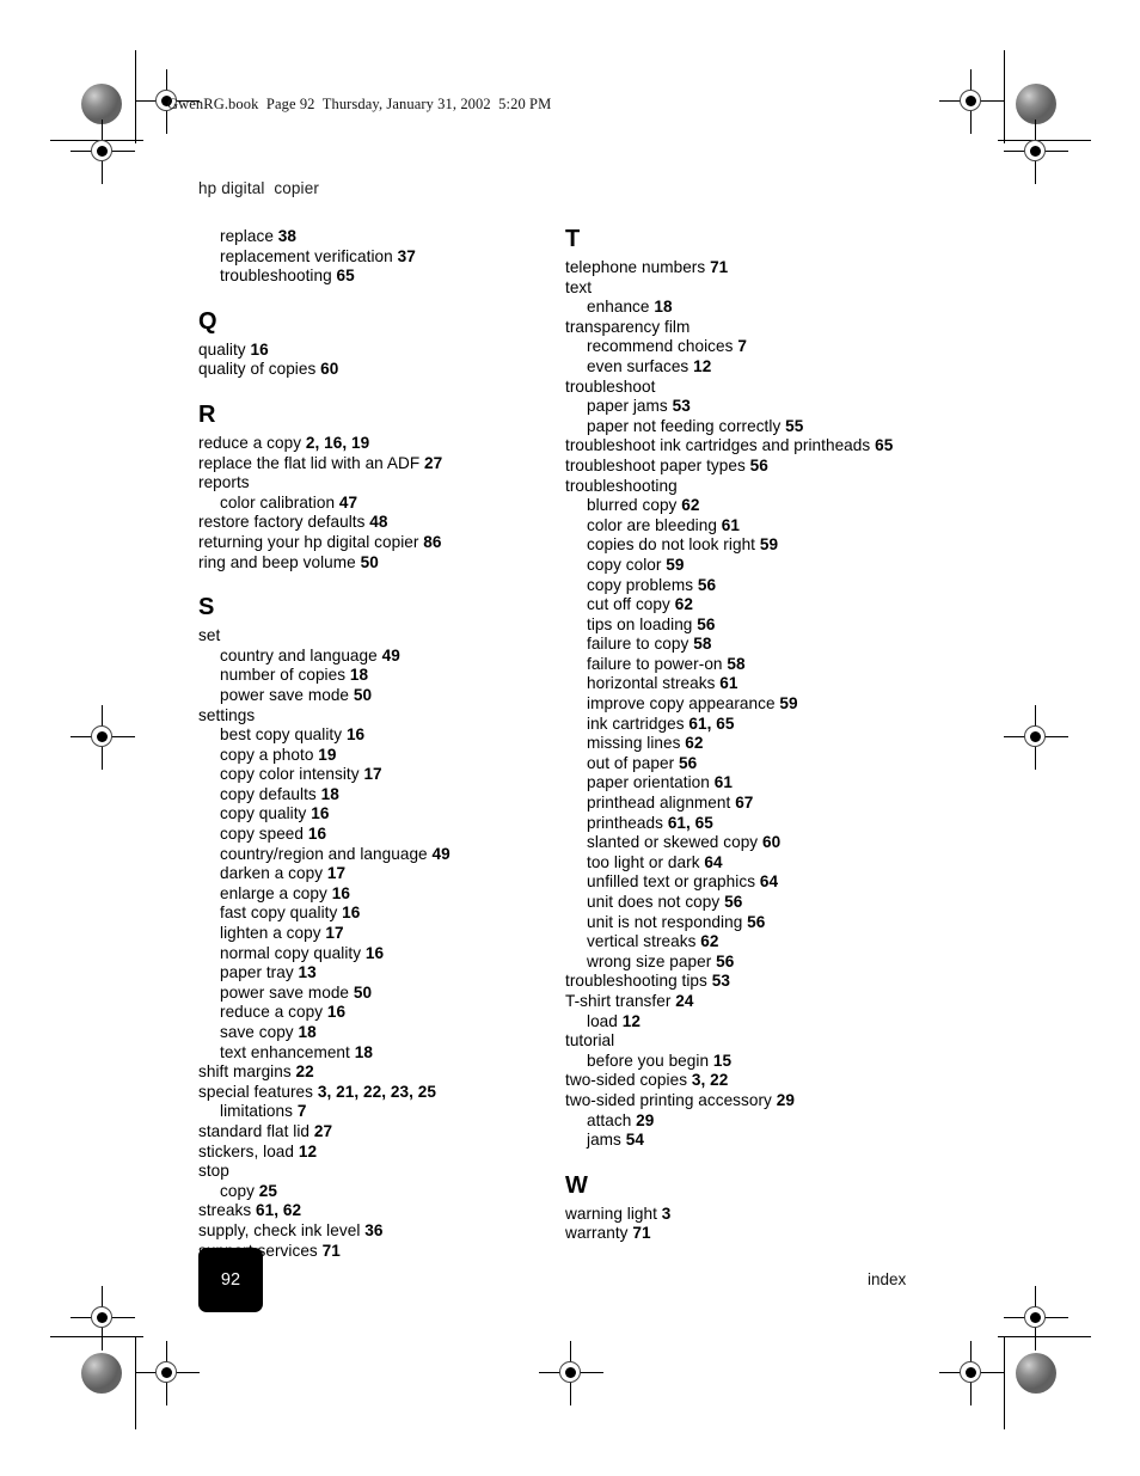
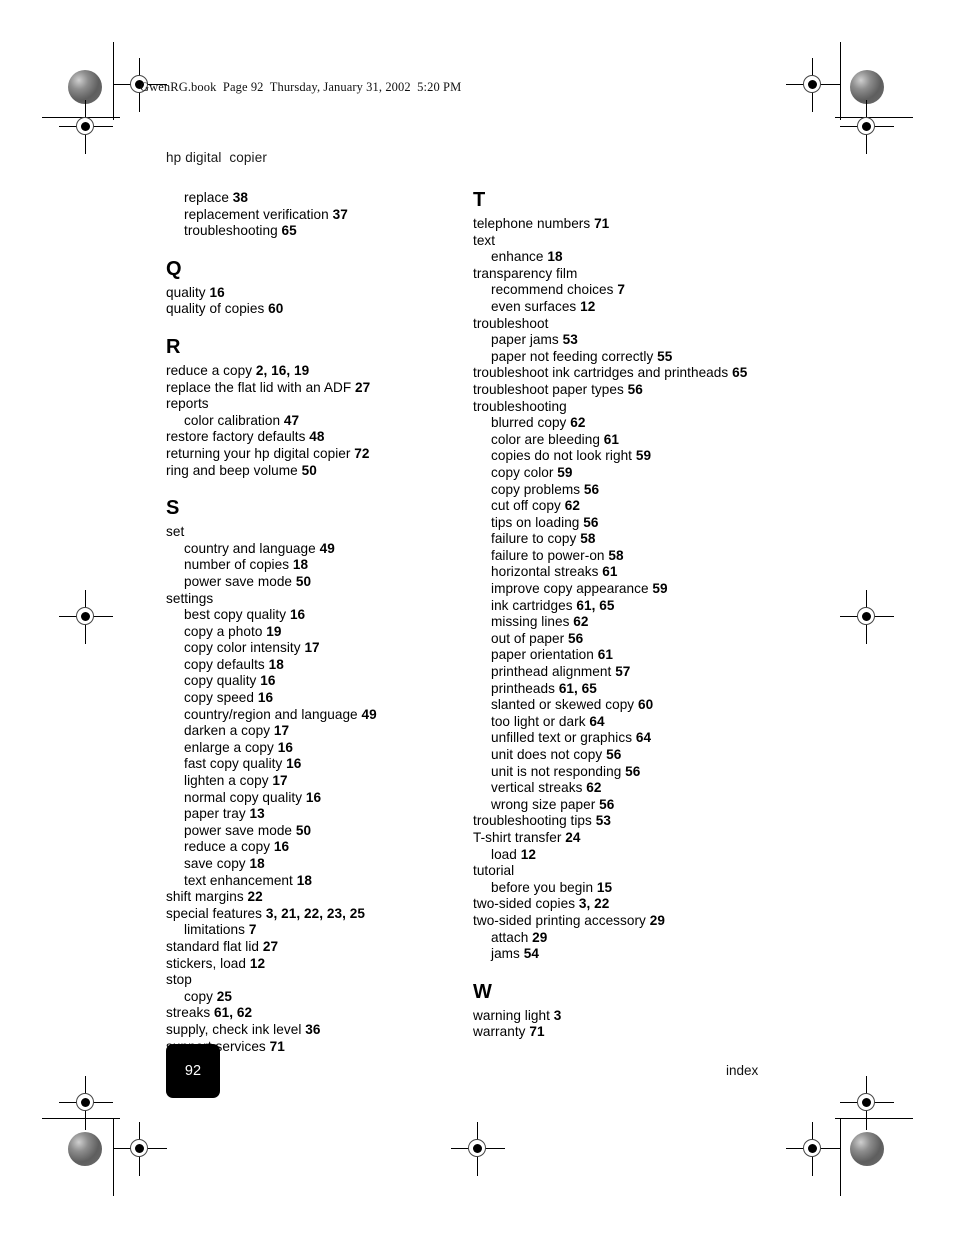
  GwenRG.book Page 92 Thursday, January 31, 2002 5:20 PM
  hp digital copier
  replace 38
  replacement verification 37
  troubleshooting 65
  Q
  quality 16
  quality of copies 60
  R
  reduce a copy 2, 16, 19
  replace the flat lid with an ADF 27
  reports
  color calibration 47
  restore factory defaults 48
- returning your hp digital copier 86
+ returning your hp digital copier 72
  ring and beep volume 50
  S
  set
  country and language 49
  number of copies 18
  power save mode 50
  settings
  best copy quality 16
  copy a photo 19
  copy color intensity 17
  copy defaults 18
  copy quality 16
  copy speed 16
  country/region and language 49
  darken a copy 17
  enlarge a copy 16
  fast copy quality 16
  lighten a copy 17
  normal copy quality 16
  paper tray 13
  power save mode 50
  reduce a copy 16
  save copy 18
  text enhancement 18
  shift margins 22
  special features 3, 21, 22, 23, 25
  limitations 7
  standard flat lid 27
  stickers, load 12
  stop
  copy 25
  streaks 61, 62
  supply, check ink level 36
  T
  telephone numbers 71
  text
  enhance 18
  transparency film
  recommend choices 7
  even surfaces 12
  troubleshoot
  paper jams 53
  paper not feeding correctly 55
  troubleshoot ink cartridges and printheads 65
  troubleshoot paper types 56
  troubleshooting
  blurred copy 62
  color are bleeding 61
  copies do not look right 59
  copy color 59
  copy problems 56
  cut off copy 62
  tips on loading 56
  failure to copy 58
  failure to power-on 58
  horizontal streaks 61
  improve copy appearance 59
  ink cartridges 61, 65
  missing lines 62
  out of paper 56
  paper orientation 61
- printhead alignment 67
+ printhead alignment 57
  printheads 61, 65
  slanted or skewed copy 60
  too light or dark 64
  unfilled text or graphics 64
  unit does not copy 56
  unit is not responding 56
  vertical streaks 62
  wrong size paper 56
  troubleshooting tips 53
  T-shirt transfer 24
  load 12
  tutorial
  before you begin 15
  two-sided copies 3, 22
  two-sided printing accessory 29
  attach 29
  jams 54
  W
  warning light 3
  warranty 71
  92
  index
